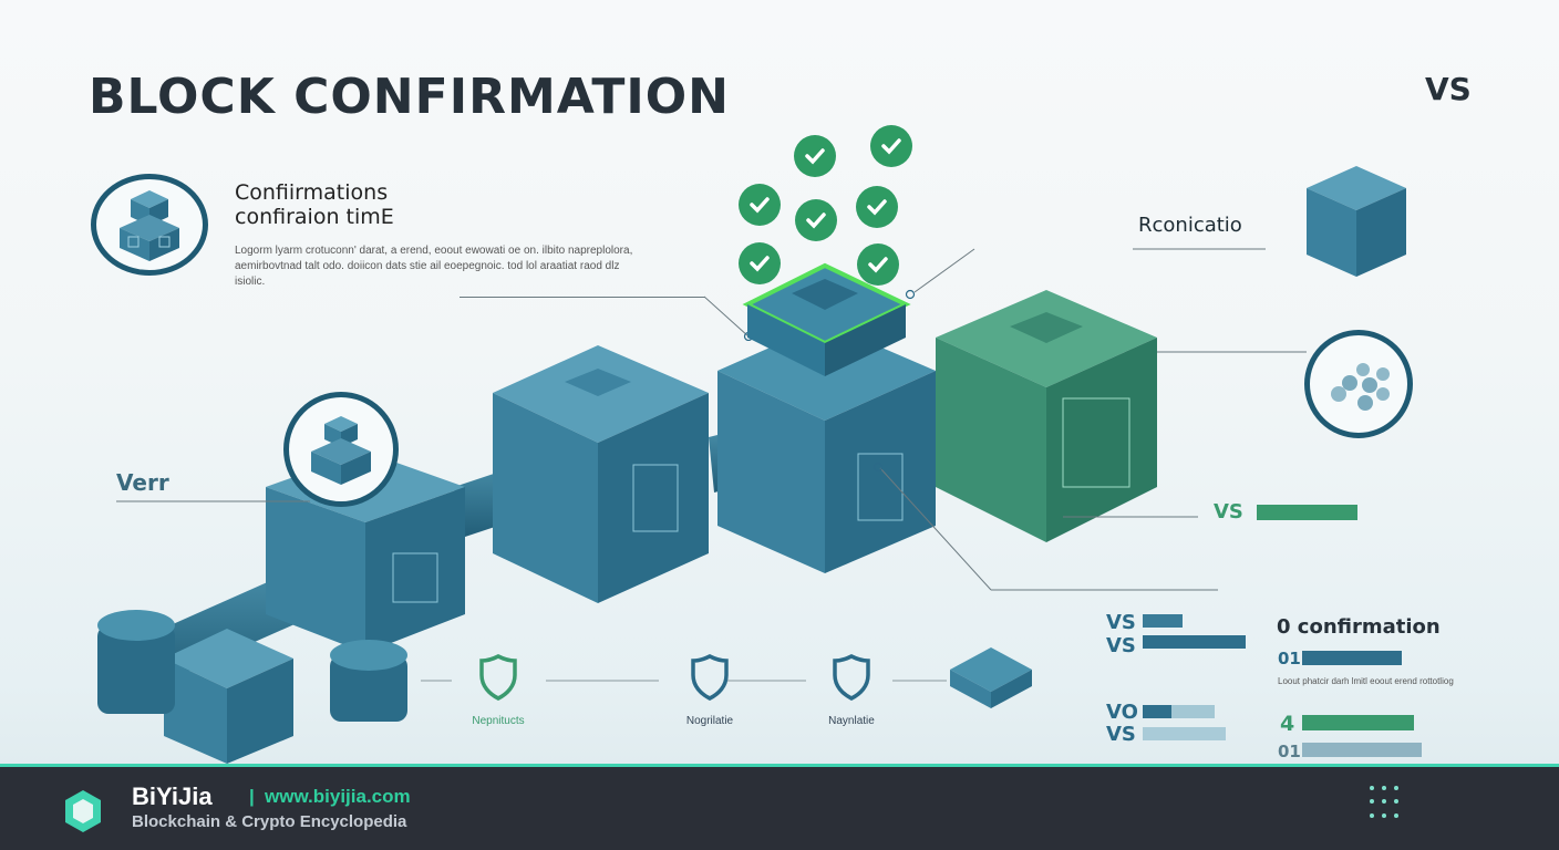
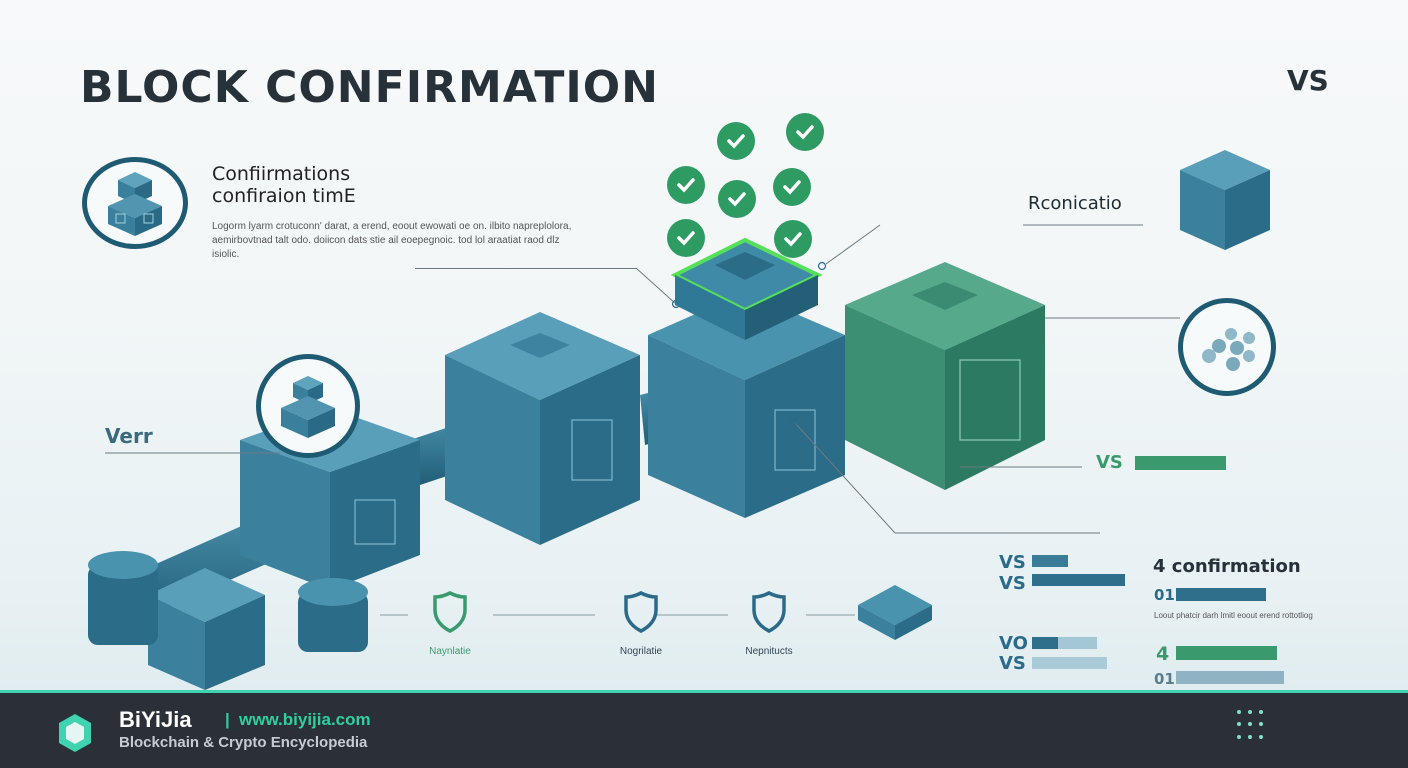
  BLOCK CONFIRMATION
  VS
  Confiirmations
  confiraion timE
  Logorm lyarm crotuconn' darat, a erend, eoout ewowati oe on. ilbito napreplolora, aemirbovtnad talt odo. doiicon dats stie ail eoepegnoic. tod lol araatiat raod dlz isiolic.
  Rconicatio
  Verr
  VS
- Nepnitucts
+ Naynlatie
  Nogrilatie
- Naynlatie
+ Nepnitucts
  VS
  VS
  VO
  VS
- 0 confirmation
+ 4 confirmation
  01
  Loout phatcir darh lmitl eoout erend rottotliog
  4
  01
  BiYiJia
  |
  www.biyijia.com
  Blockchain & Crypto Encyclopedia
